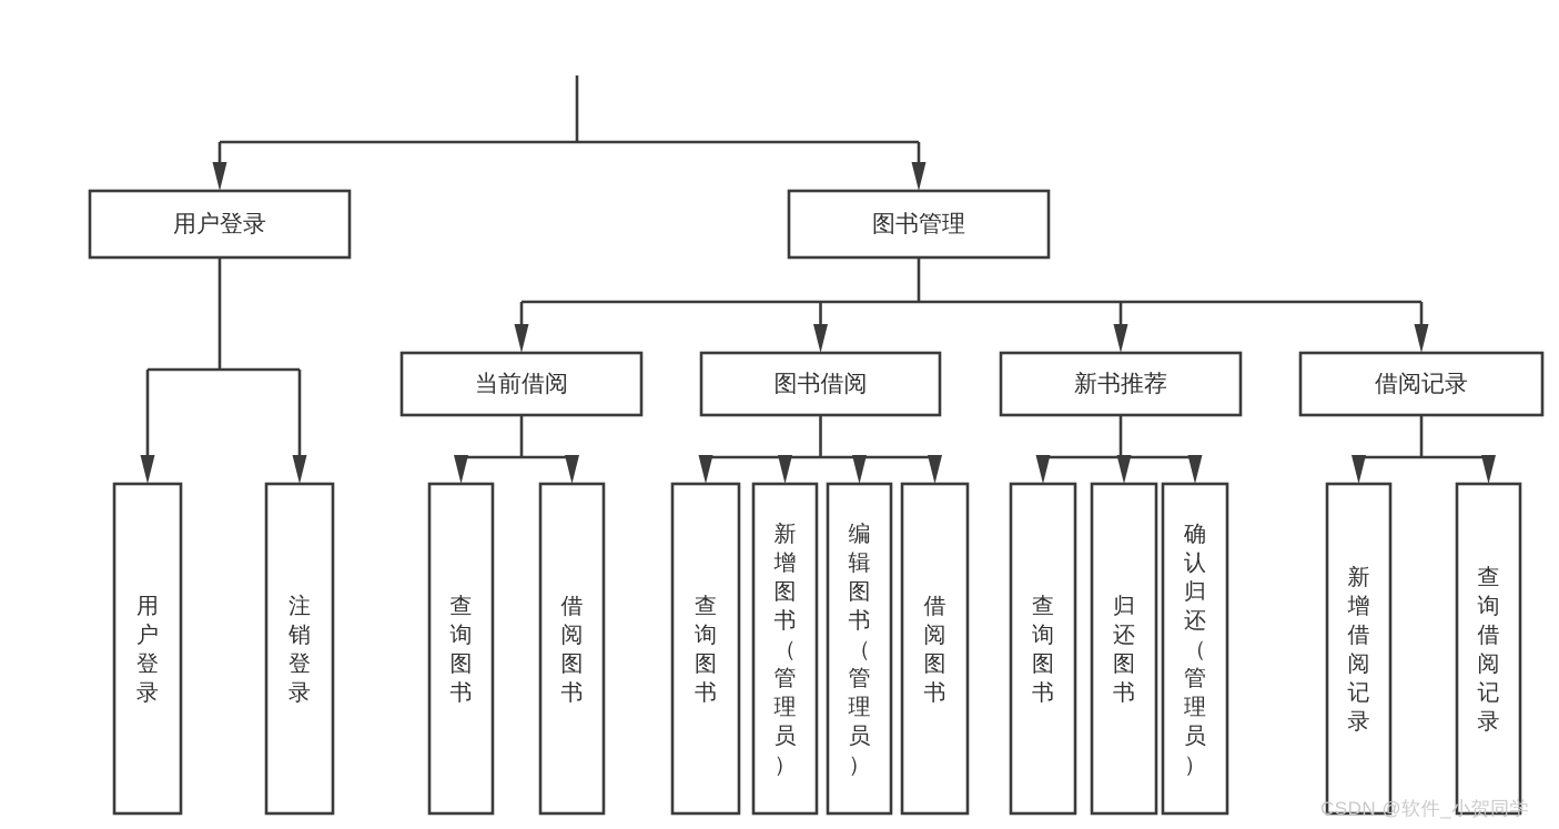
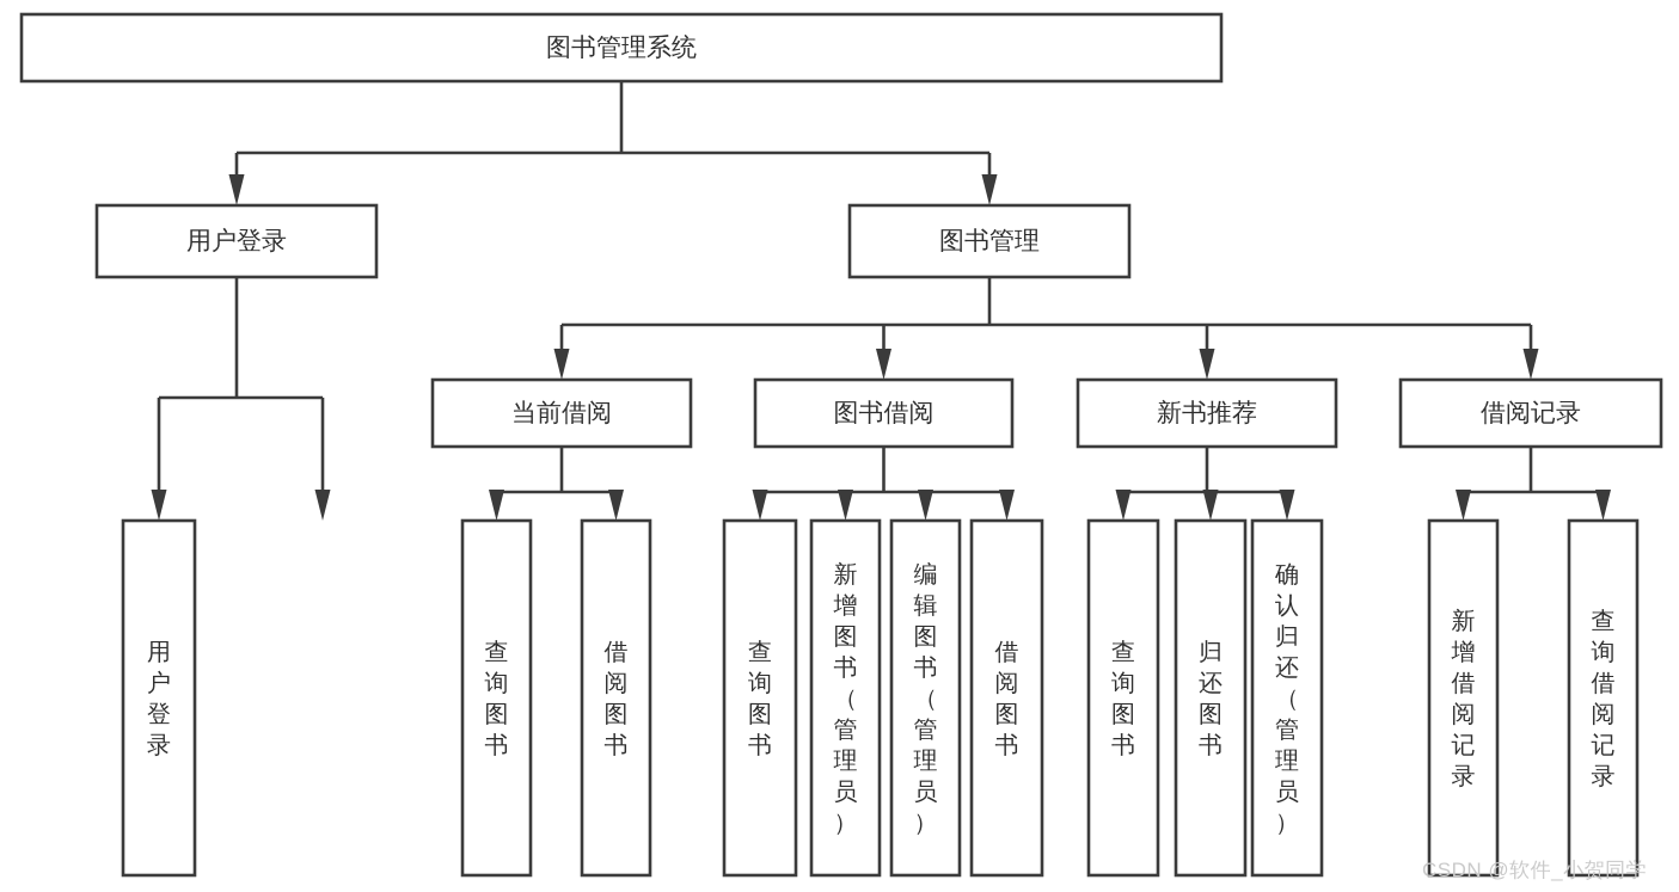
+ 图书管理系统
  用户登录
  图书管理
  当前借阅
  图书借阅
  新书推荐
  借阅记录
  用户登录
- 注销登录
  查询图书
  借阅图书
  查询图书
  新增图书（管理员）
  编辑图书（管理员）
  借阅图书
  查询图书
  归还图书
  确认归还（管理员）
  新增借阅记录
  查询借阅记录
  CSDN @软件_小贺同学
